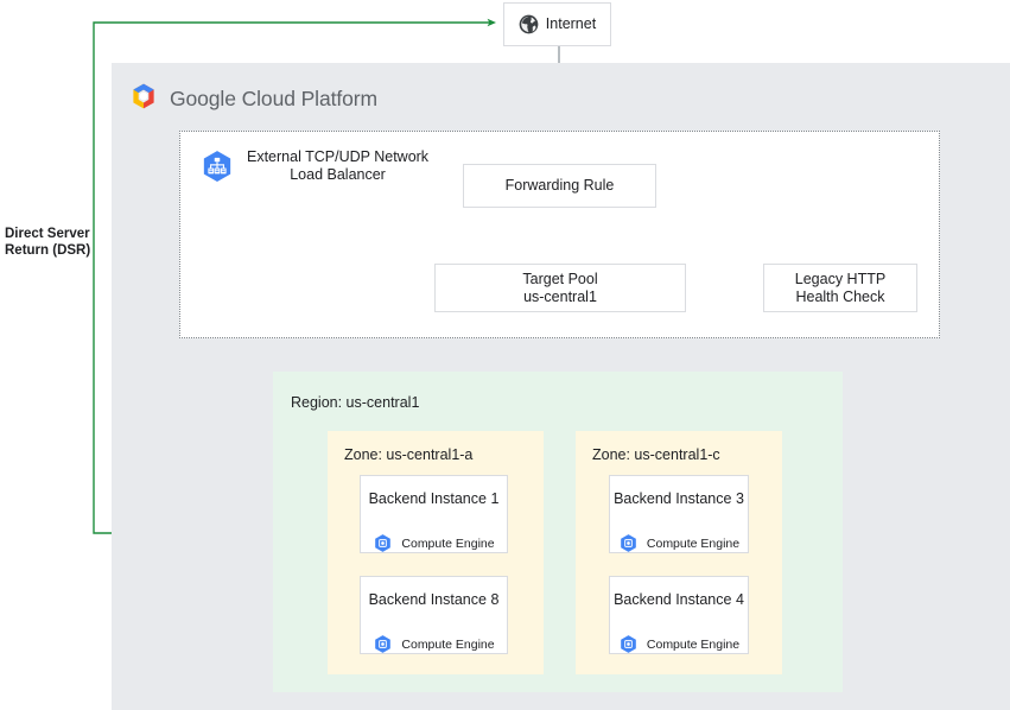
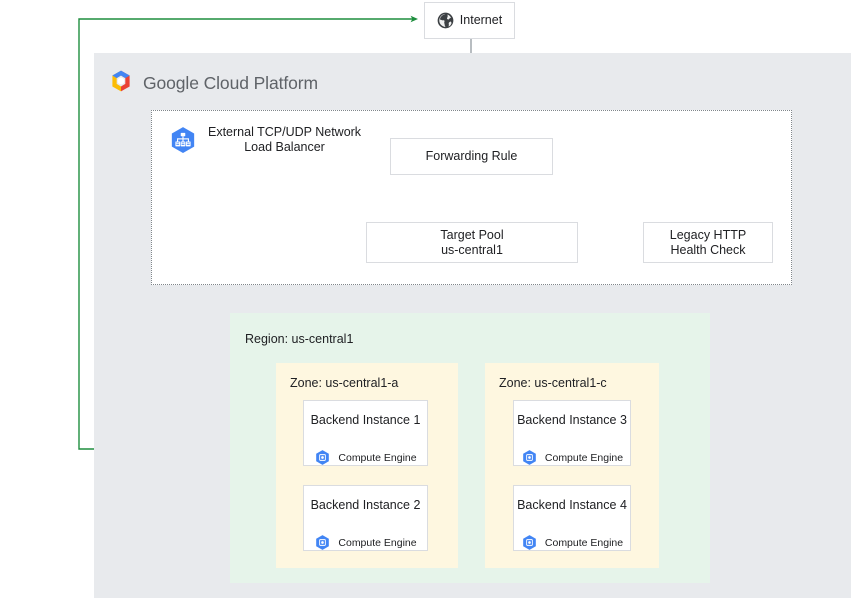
  Internet
  Google Cloud Platform
  External TCP/UDP Network
  Load Balancer
  Forwarding Rule
  Target Pool
  us-central1
  Legacy HTTP
  Health Check
  Region: us-central1
  Zone: us-central1-a
  Zone: us-central1-c
  Backend Instance 1
  Compute Engine
- Backend Instance 8
+ Backend Instance 2
  Compute Engine
  Backend Instance 3
  Compute Engine
  Backend Instance 4
  Compute Engine
- Direct Server
- Return (DSR)
